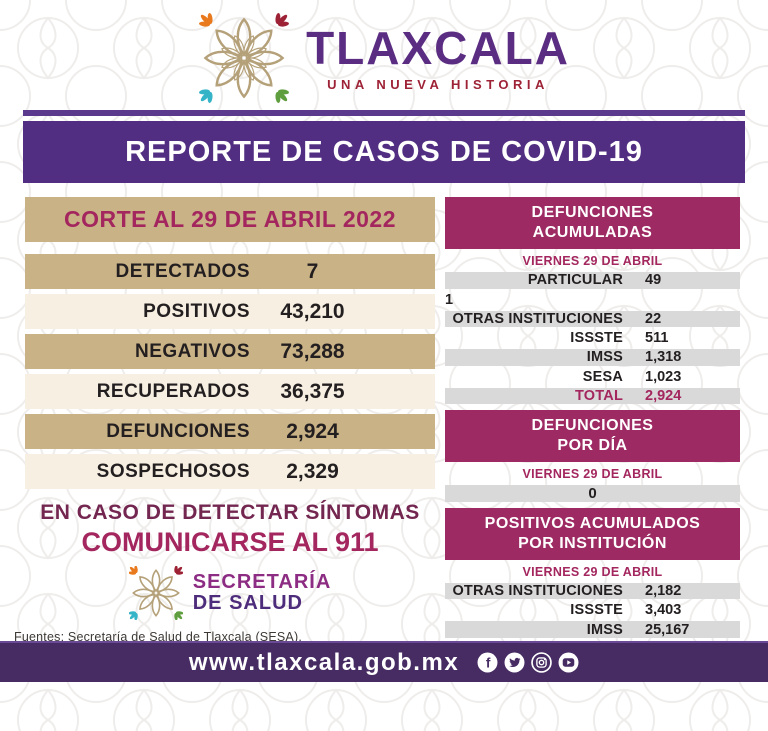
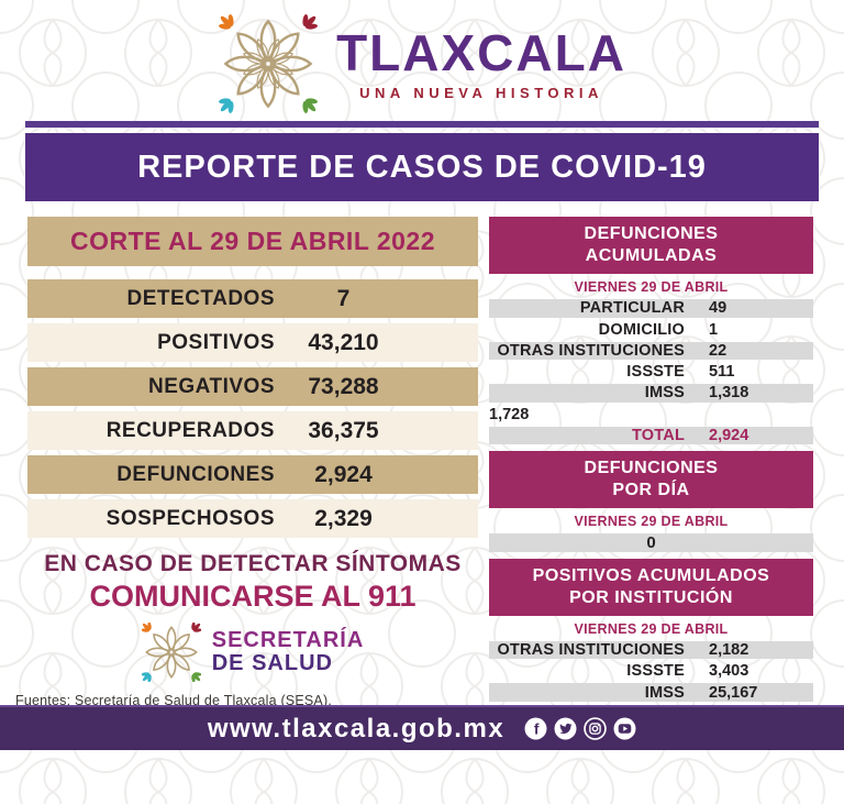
  TLAXCALA
  UNA NUEVA HISTORIA
  REPORTE DE CASOS DE COVID-19
  CORTE AL 29 DE ABRIL 2022
  DETECTADOS
  7
  POSITIVOS
  43,210
  NEGATIVOS
  73,288
  RECUPERADOS
  36,375
  DEFUNCIONES
  2,924
  SOSPECHOSOS
  2,329
  EN CASO DE DETECTAR SÍNTOMAS
  COMUNICARSE AL 911
  SECRETARÍA
  DE SALUD
  Fuentes: Secretaría de Salud de Tlaxcala (SESA).
  DEFUNCIONES
  ACUMULADAS
  VIERNES 29 DE ABRIL
  PARTICULAR
  49
+ DOMICILIO
  1
  OTRAS INSTITUCIONES
  22
  ISSSTE
  511
  IMSS
  1,318
- SESA
- 1,023
+ 1,728
  TOTAL
  2,924
  DEFUNCIONES
  POR DÍA
  VIERNES 29 DE ABRIL
  0
  POSITIVOS ACUMULADOS
  POR INSTITUCIÓN
  VIERNES 29 DE ABRIL
  OTRAS INSTITUCIONES
  2,182
  ISSSTE
  3,403
  IMSS
  25,167
  www.tlaxcala.gob.mx
  f
